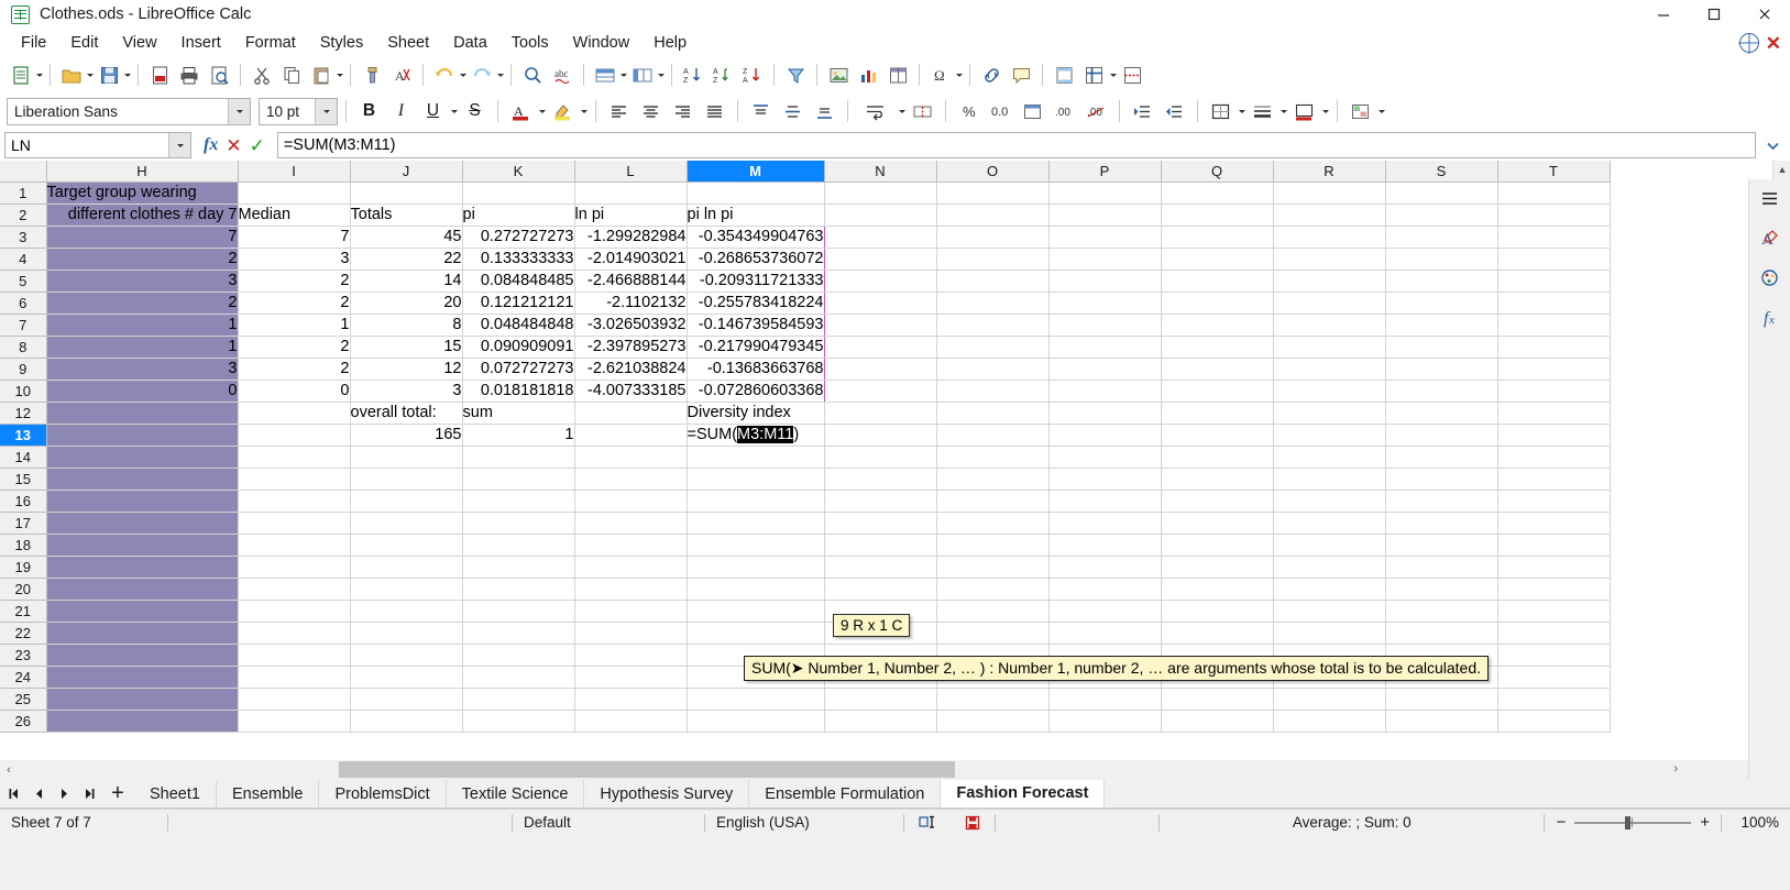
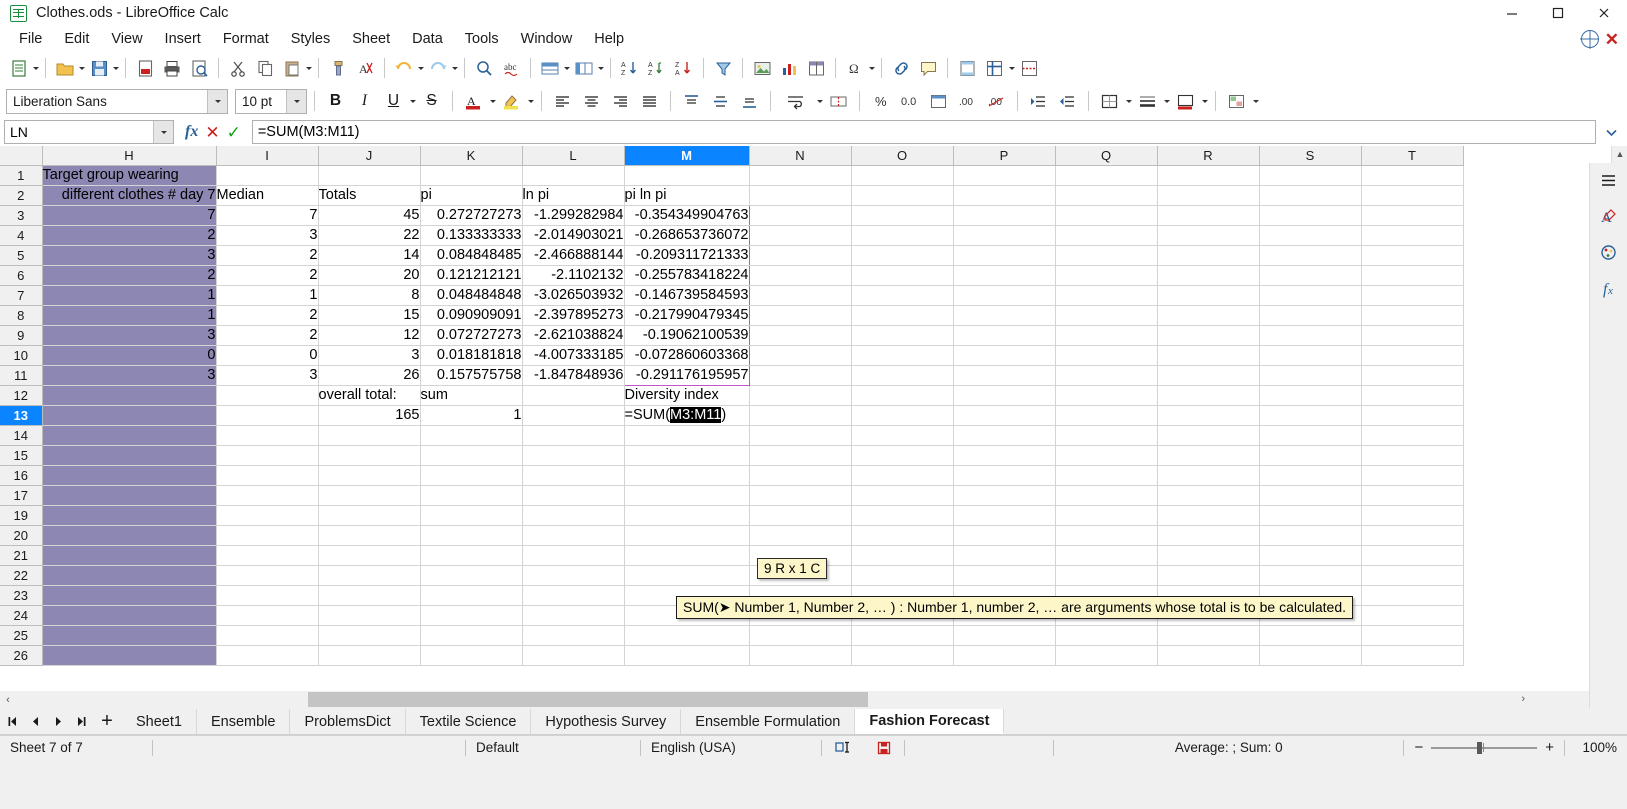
  Clothes.ods - LibreOffice Calc
  File
  Edit
  View
  Insert
  Format
  Styles
  Sheet
  Data
  Tools
  Window
  Help
  ✕
  A
  abc
  Ω
  Liberation Sans
  10 pt
  B
  I
  U
  S
  A
  %
  0.0
  .00
  .00
  LN
  fx
  ✕
  ✓
  =SUM(M3:M11)
  	H	I	J	K	L	M	N	O	P	Q	R	S	T
  1	Target group wearing
  2	different clothes # day 7	Median	Totals	pi	ln pi	pi ln pi
  3	7	7	45	0.272727273	-1.299282984	-0.354349904763
  4	2	3	22	0.133333333	-2.014903021	-0.268653736072
  5	3	2	14	0.084848485	-2.466888144	-0.209311721333
  6	2	2	20	0.121212121	-2.1102132	-0.255783418224
  7	1	1	8	0.048484848	-3.026503932	-0.146739584593
  8	1	2	15	0.090909091	-2.397895273	-0.217990479345
- 9	3	2	12	0.072727273	-2.621038824	-0.13683663768
+ 9	3	2	12	0.072727273	-2.621038824	-0.19062100539
  10	0	0	3	0.018181818	-4.007333185	-0.072860603368
+ 11	3	3	26	0.157575758	-1.847848936	-0.291176195957
  12			overall total:	sum		Diversity index
  13			165	1		=SUM(M3:M11)
  14
  15
  16
  17
- 18
  19
  20
  21
  22
  23
  24
  25
  26
  9 R x 1 C
  SUM(➤ Number 1, Number 2, … ) : Number 1, number 2, … are arguments whose total is to be calculated.
  ▲
  ‹
  ›
  +
  Sheet1
  Ensemble
  ProblemsDict
  Textile Science
  Hypothesis Survey
  Ensemble Formulation
  Fashion Forecast
  Sheet 7 of 7
  Default
  English (USA)
  Average: ; Sum: 0
  −
  +
  100%
  A
  f
  x
